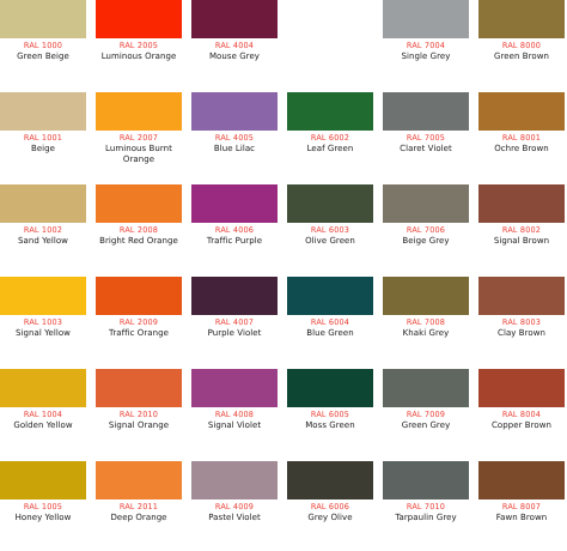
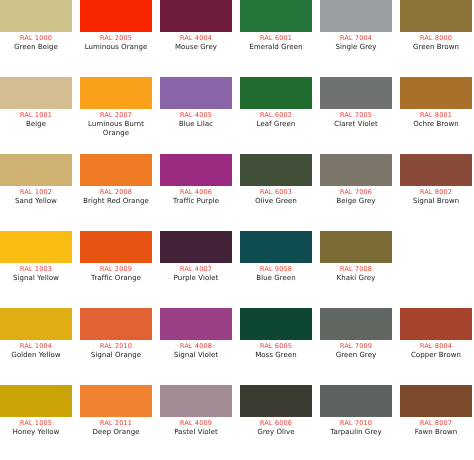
  RAL 1000
  Green Beige
  RAL 2005
  Luminous Orange
  RAL 4004
  Mouse Grey
+ RAL 6001
+ Emerald Green
  RAL 7004
  Single Grey
  RAL 8000
  Green Brown
  RAL 1001
  Beige
  RAL 2007
  Luminous Burnt Orange
  RAL 4005
  Blue Lilac
  RAL 6002
  Leaf Green
  RAL 7005
  Claret Violet
  RAL 8001
  Ochre Brown
  RAL 1002
  Sand Yellow
  RAL 2008
  Bright Red Orange
  RAL 4006
  Traffic Purple
  RAL 6003
  Olive Green
  RAL 7006
  Beige Grey
  RAL 8002
  Signal Brown
  RAL 1003
  Signal Yellow
  RAL 2009
  Traffic Orange
  RAL 4007
  Purple Violet
- RAL 6004
+ RAL 9058
  Blue Green
  RAL 7008
  Khaki Grey
- RAL 8003
- Clay Brown
  RAL 1004
  Golden Yellow
  RAL 2010
  Signal Orange
  RAL 4008
  Signal Violet
  RAL 6005
  Moss Green
  RAL 7009
  Green Grey
  RAL 8004
  Copper Brown
  RAL 1005
  Honey Yellow
  RAL 2011
  Deep Orange
  RAL 4009
  Pastel Violet
  RAL 6006
  Grey Olive
  RAL 7010
  Tarpaulin Grey
  RAL 8007
  Fawn Brown
